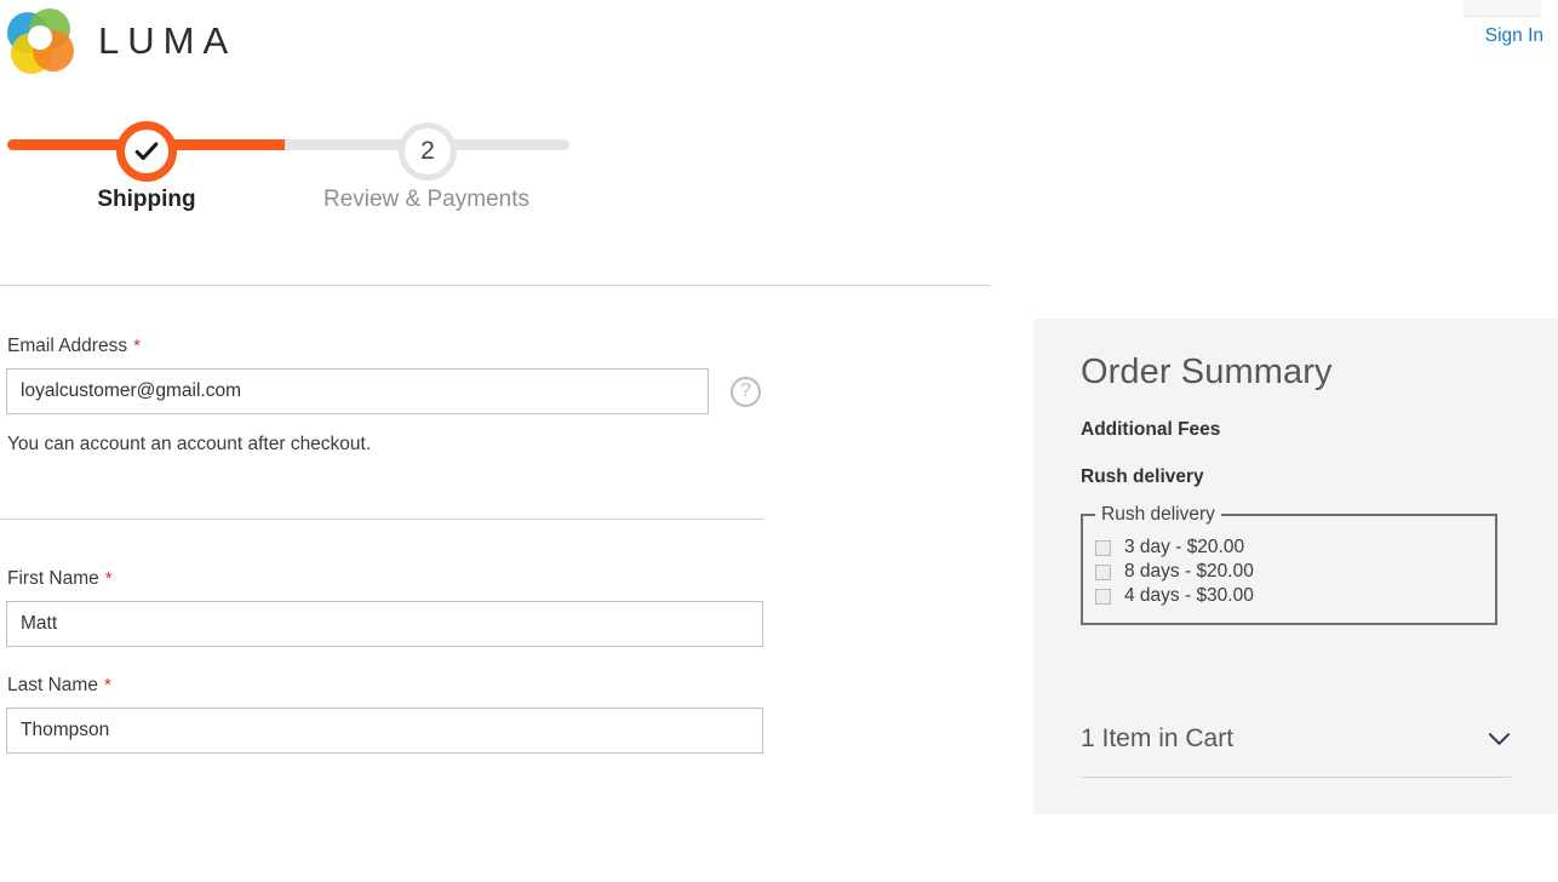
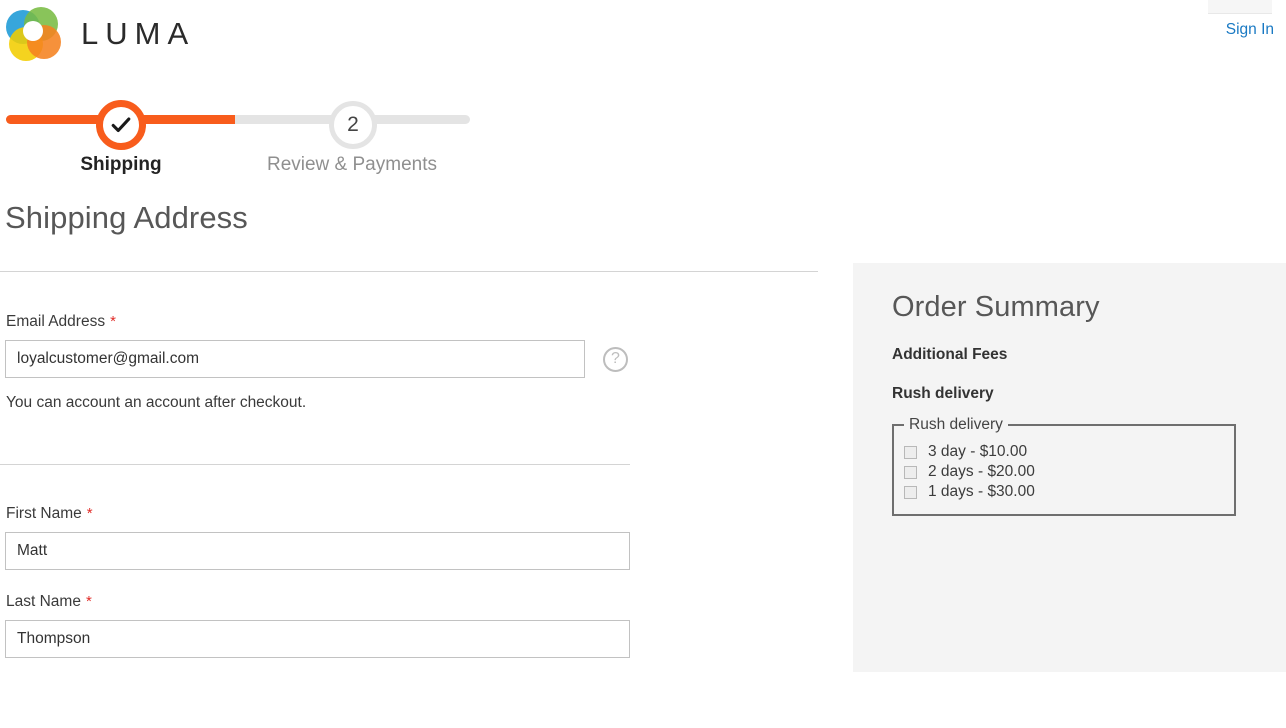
  LUMA
  Sign In
  2
  Shipping
  Review & Payments
+ Shipping Address
  Email Address *
  loyalcustomer@gmail.com
  ?
  You can account an account after checkout.
  First Name *
  Matt
  Last Name *
  Thompson
  Order Summary
  Additional Fees
  Rush delivery
  Rush delivery
- 3 day - $20.00
+ 3 day - $10.00
- 8 days - $20.00
+ 2 days - $20.00
- 4 days - $30.00
+ 1 days - $30.00
- 1 Item in Cart
